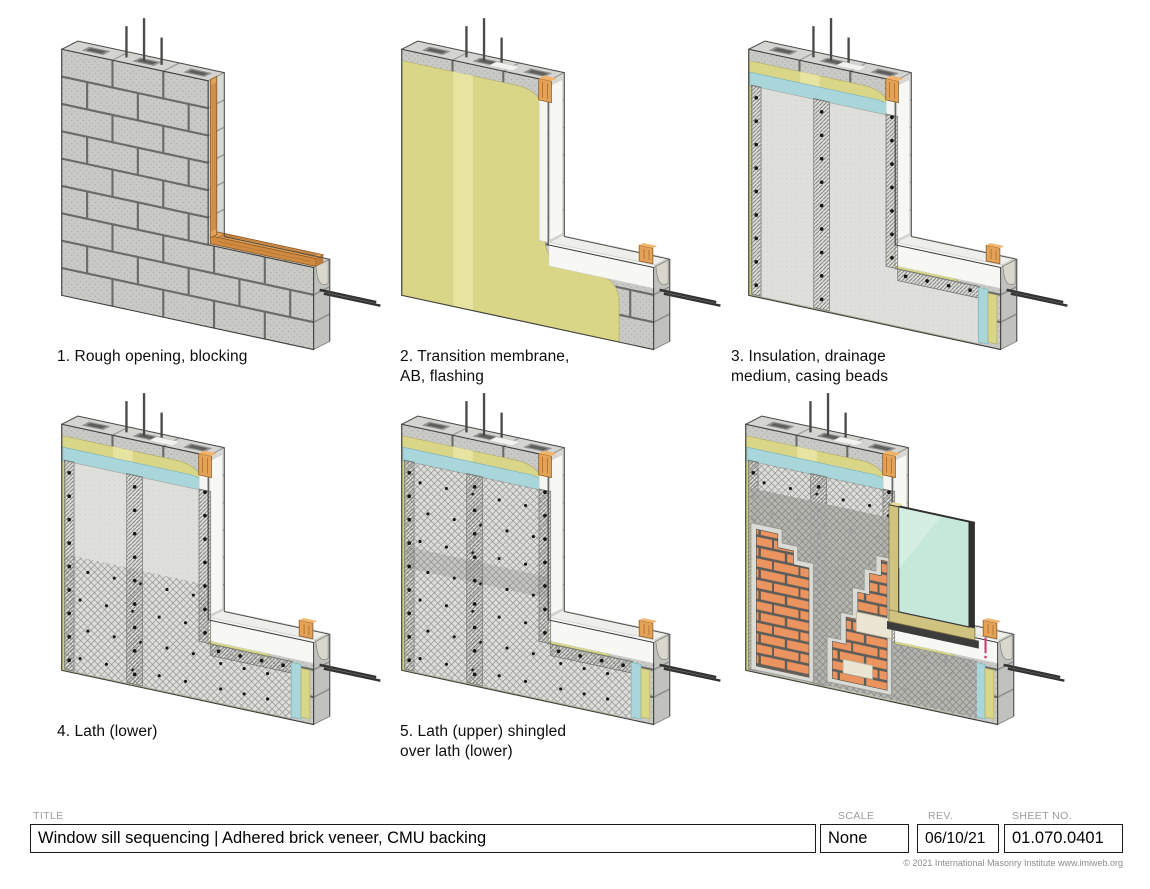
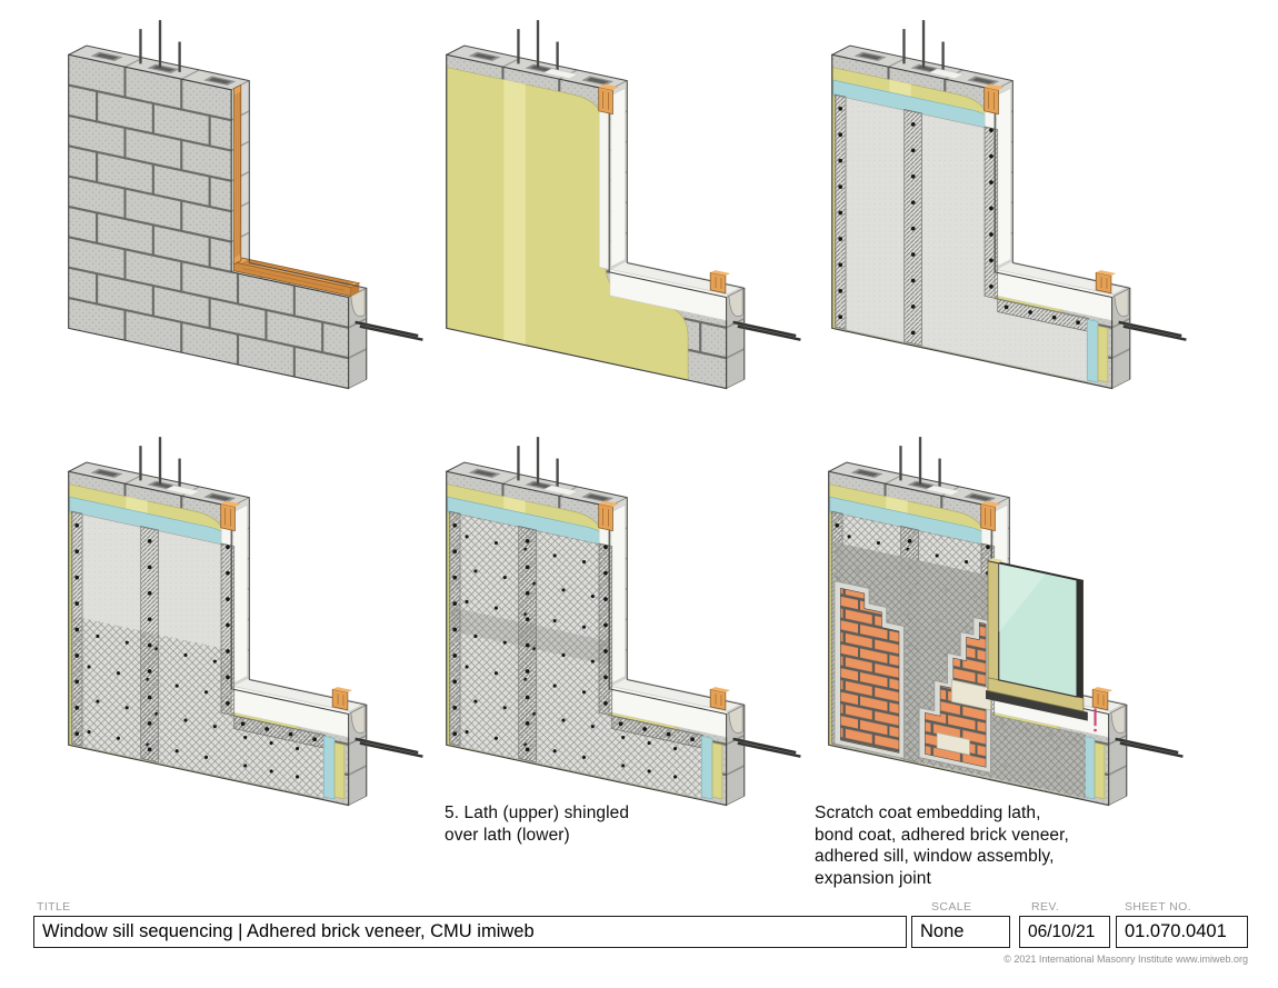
- 1. Rough opening, blocking
- 2. Transition membrane, AB, flashing
- 3. Insulation, drainage medium, casing beads
- 4. Lath (lower)
  5. Lath (upper) shingled over lath (lower)
+ Scratch coat embedding lath, bond coat, adhered brick veneer, adhered sill, window assembly, expansion joint
  TITLE
- Window sill sequencing | Adhered brick veneer, CMU backing
+ Window sill sequencing | Adhered brick veneer, CMU imiweb
  SCALE
  None
  REV.
  06/10/21
  SHEET NO.
  01.070.0401
  © 2021 International Masonry Institute www.imiweb.org
